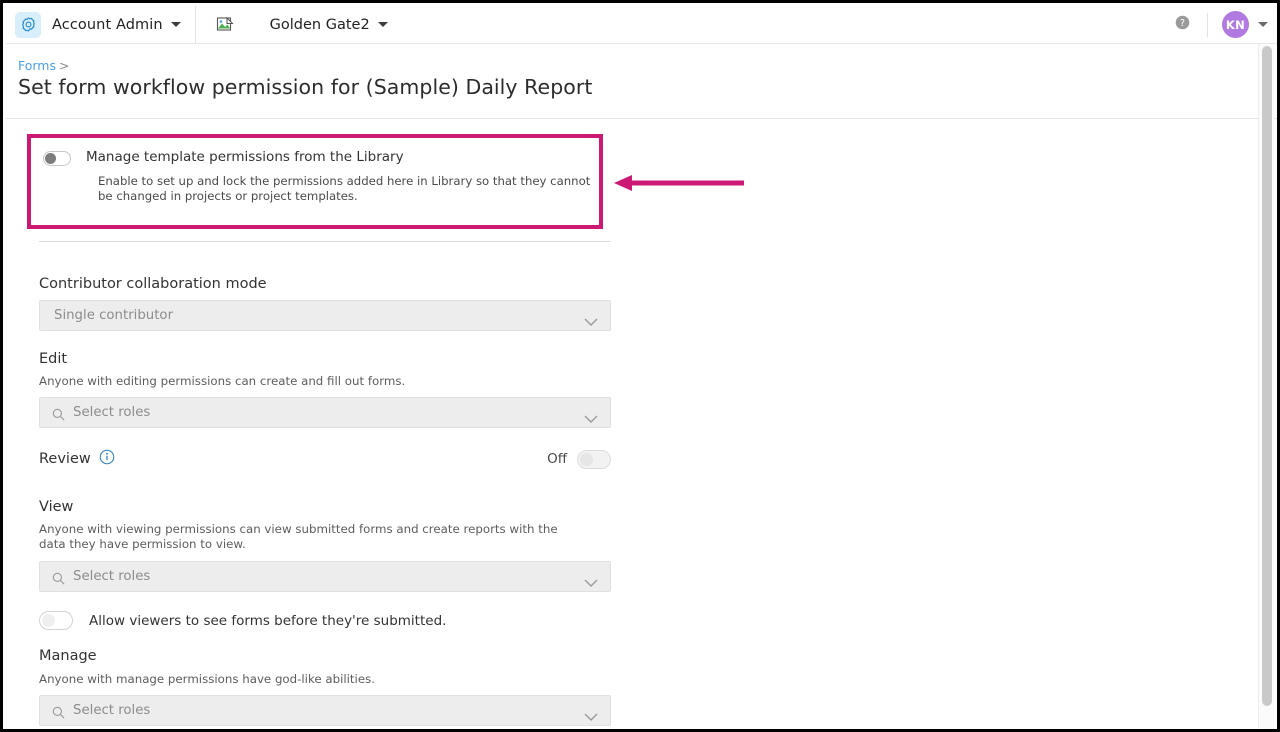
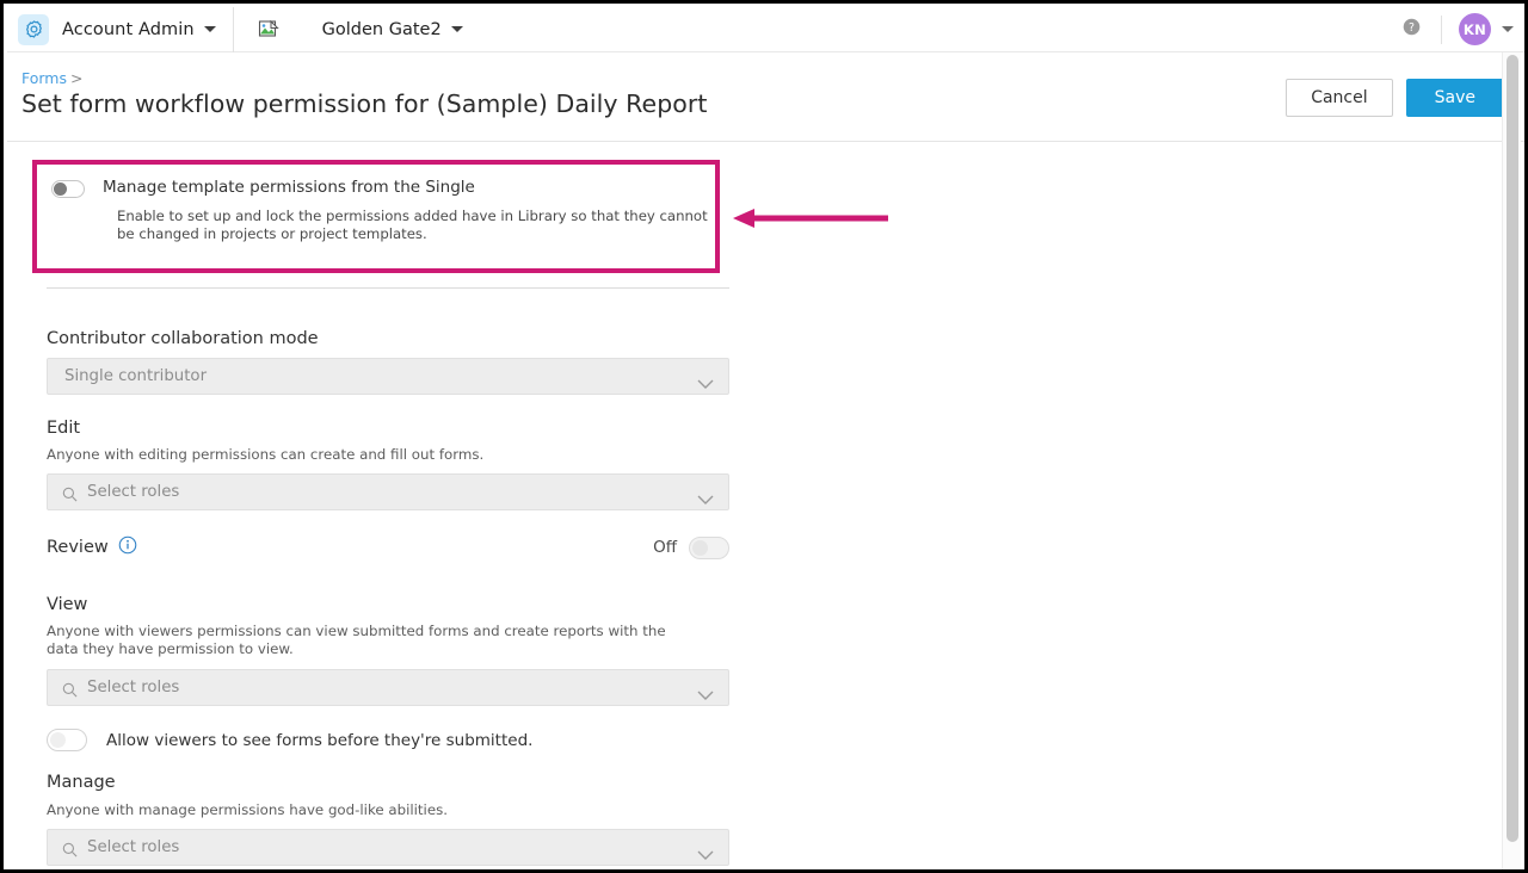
  Account Admin
  Golden Gate2
  ?
  KN
  Forms >
  Set form workflow permission for (Sample) Daily Report
+ Cancel
+ Save
- Manage template permissions from the Library
+ Manage template permissions from the Single
- Enable to set up and lock the permissions added here in Library so that they cannot be changed in projects or project templates.
+ Enable to set up and lock the permissions added have in Library so that they cannot be changed in projects or project templates.
  Contributor collaboration mode
  Single contributor
  Edit
  Anyone with editing permissions can create and fill out forms.
  Select roles
  Review
  Off
  View
- Anyone with viewing permissions can view submitted forms and create reports with the data they have permission to view.
+ Anyone with viewers permissions can view submitted forms and create reports with the data they have permission to view.
  Select roles
  Allow viewers to see forms before they're submitted.
  Manage
  Anyone with manage permissions have god-like abilities.
  Select roles
